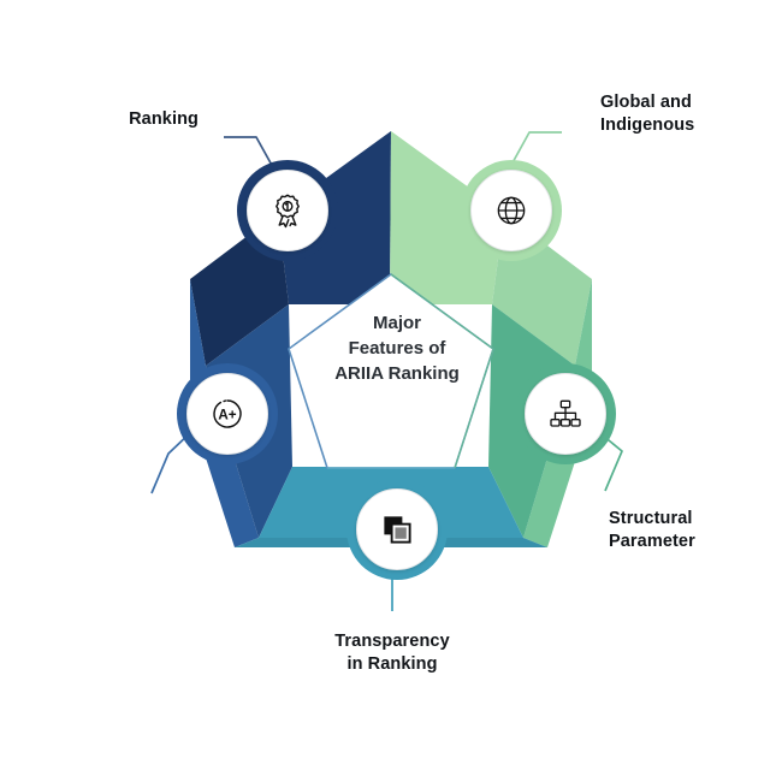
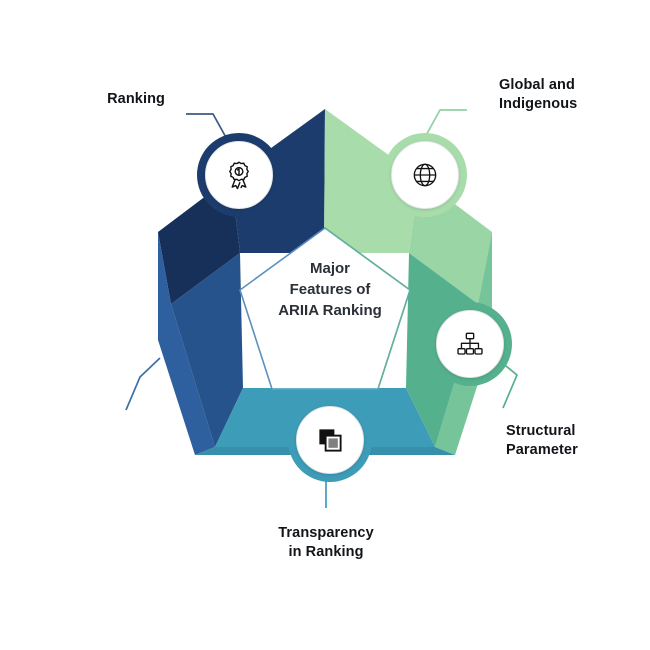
- A+
  Major
  Features of
  ARIIA Ranking
  Ranking
  Global and
  Indigenous
  Structural
  Parameter
  Transparency
  in Ranking
